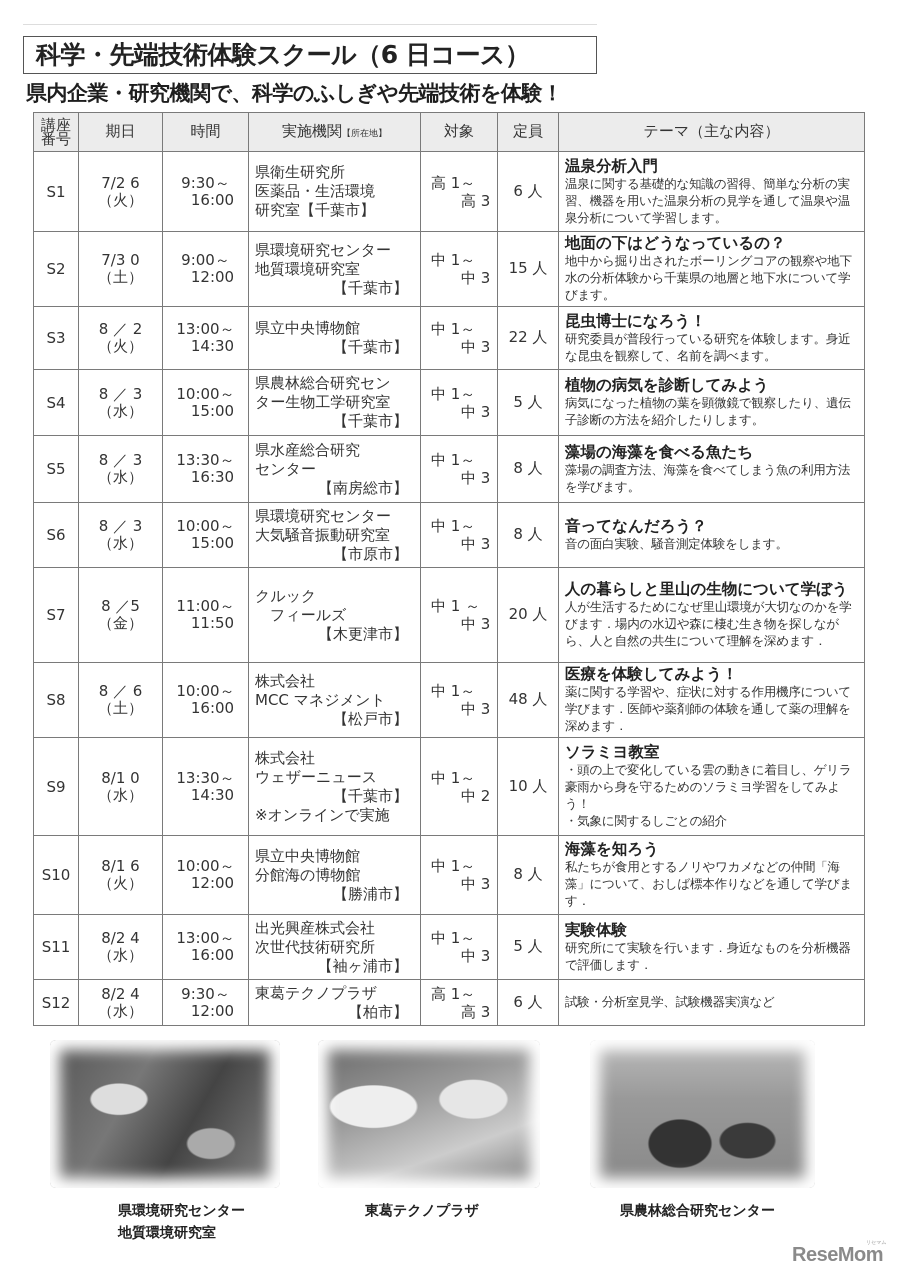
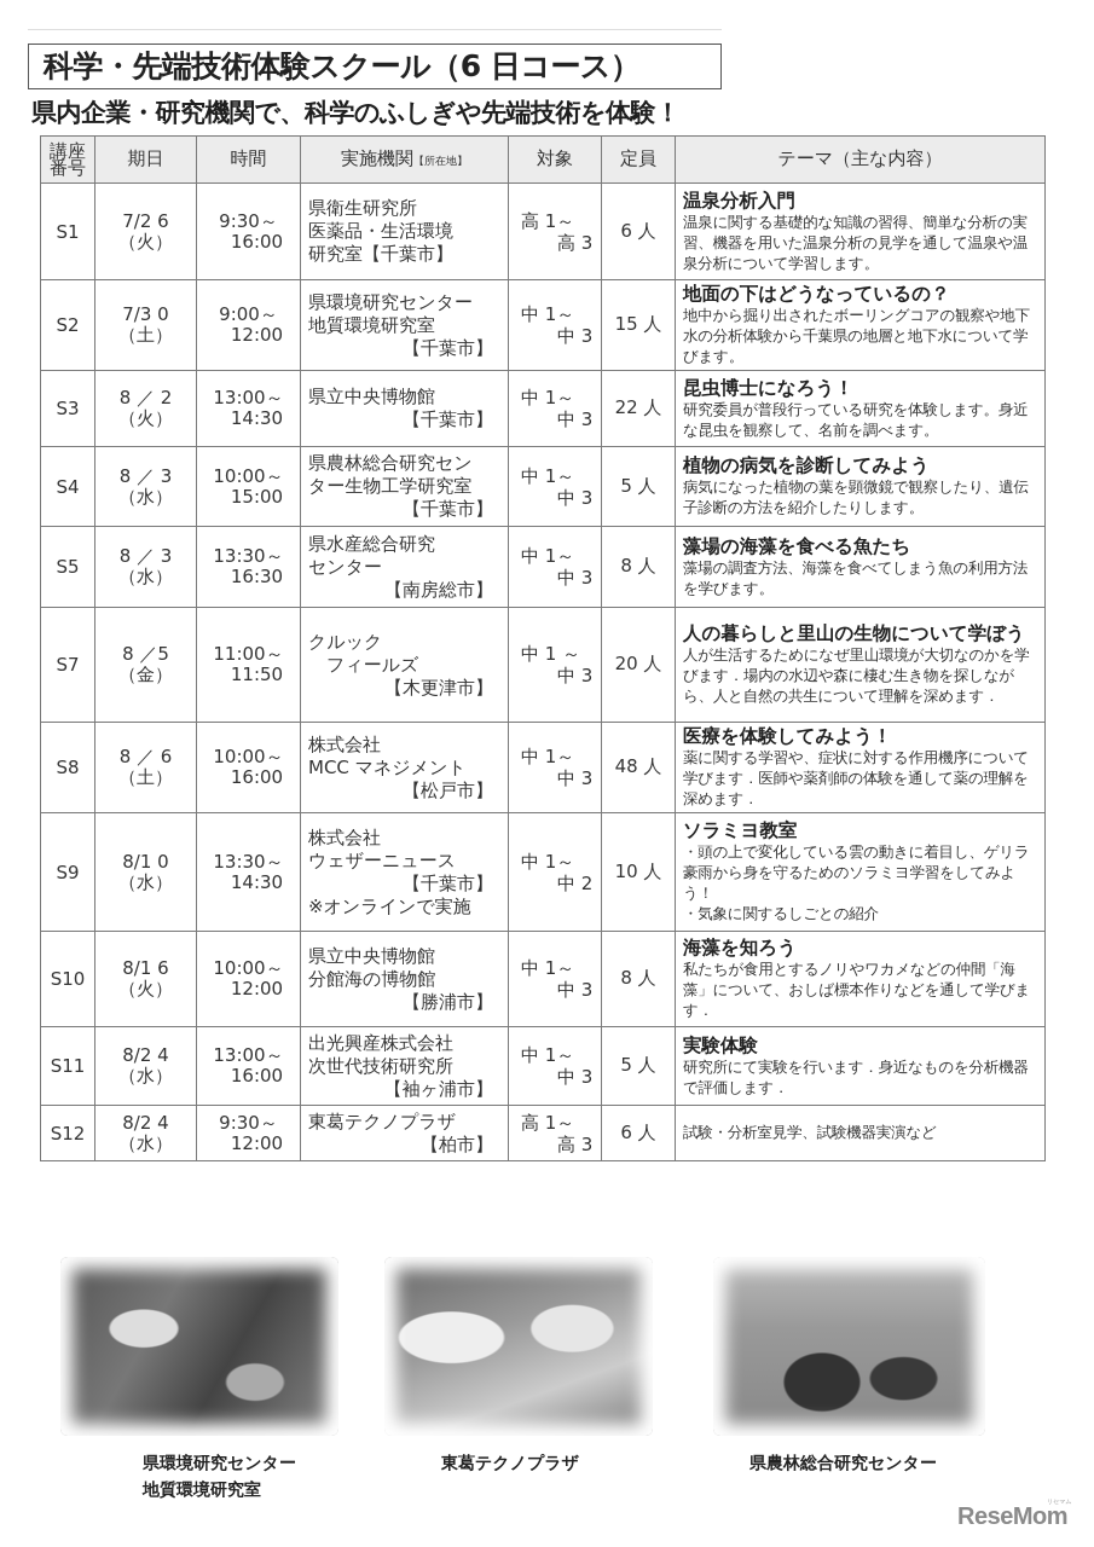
  科学・先端技術体験スクール（6 日コース）
  県内企業・研究機関で、科学のふしぎや先端技術を体験！
  講座 番号	期日	時間	実施機関【所在地】	対象	定員	テーマ（主な内容）
  S1	7/2 6（火）	9:30～16:00	県衛生研究所医薬品・生活環境研究室【千葉市】	高 1～高 3	6 人	温泉分析入門温泉に関する基礎的な知識の習得、簡単な分析の実習、機器を用いた温泉分析の見学を通して温泉や温泉分析について学習します。
  S2	7/3 0（土）	9:00～12:00	県環境研究センター地質環境研究室【千葉市】	中 1～中 3	15 人	地面の下はどうなっているの？地中から掘り出されたボーリングコアの観察や地下水の分析体験から千葉県の地層と地下水について学びます。
  S3	8 ／ 2（火）	13:00～14:30	県立中央博物館【千葉市】	中 1～中 3	22 人	昆虫博士になろう！研究委員が普段行っている研究を体験します。身近な昆虫を観察して、名前を調べます。
  S4	8 ／ 3（水）	10:00～15:00	県農林総合研究センター生物工学研究室【千葉市】	中 1～中 3	5 人	植物の病気を診断してみよう病気になった植物の葉を顕微鏡で観察したり、遺伝子診断の方法を紹介したりします。
  S5	8 ／ 3（水）	13:30～16:30	県水産総合研究センター【南房総市】	中 1～中 3	8 人	藻場の海藻を食べる魚たち藻場の調査方法、海藻を食べてしまう魚の利用方法を学びます。
- S6	8 ／ 3（水）	10:00～15:00	県環境研究センター大気騒音振動研究室【市原市】	中 1～中 3	8 人	音ってなんだろう？音の面白実験、騒音測定体験をします。
  S7	8 ／5（金）	11:00～11:50	クルック フィールズ【木更津市】	中 1 ～中 3	20 人	人の暮らしと里山の生物について学ぼう人が生活するためになぜ里山環境が大切なのかを学びます．場内の水辺や森に棲む生き物を探しながら、人と自然の共生について理解を深めます．
  S8	8 ／ 6（土）	10:00～16:00	株式会社MCC マネジメント【松戸市】	中 1～中 3	48 人	医療を体験してみよう！薬に関する学習や、症状に対する作用機序について学びます．医師や薬剤師の体験を通して薬の理解を深めます．
  S9	8/1 0（水）	13:30～14:30	株式会社ウェザーニュース【千葉市】※オンラインで実施	中 1～中 2	10 人	ソラミヨ教室・頭の上で変化している雲の動きに着目し、ゲリラ豪雨から身を守るためのソラミヨ学習をしてみよう！ ・気象に関するしごとの紹介
  S10	8/1 6（火）	10:00～12:00	県立中央博物館分館海の博物館【勝浦市】	中 1～中 3	8 人	海藻を知ろう私たちが食用とするノリやワカメなどの仲間「海藻」について、おしば標本作りなどを通して学びます．
  S11	8/2 4（水）	13:00～16:00	出光興産株式会社次世代技術研究所【袖ヶ浦市】	中 1～中 3	5 人	実験体験研究所にて実験を行います．身近なものを分析機器で評価します．
  S12	8/2 4（水）	9:30～12:00	東葛テクノプラザ【柏市】	高 1～高 3	6 人	試験・分析室見学、試験機器実演など
  県環境研究センター
  地質環境研究室
  東葛テクノプラザ
  県農林総合研究センター
  ReseMom
